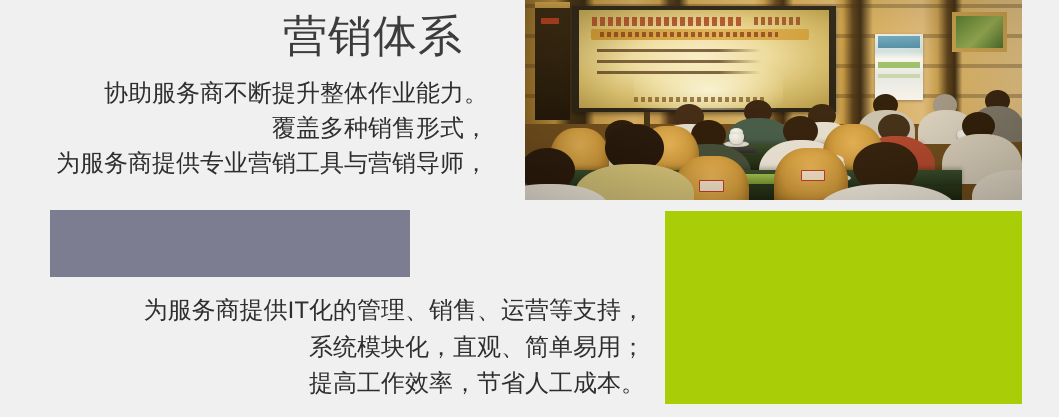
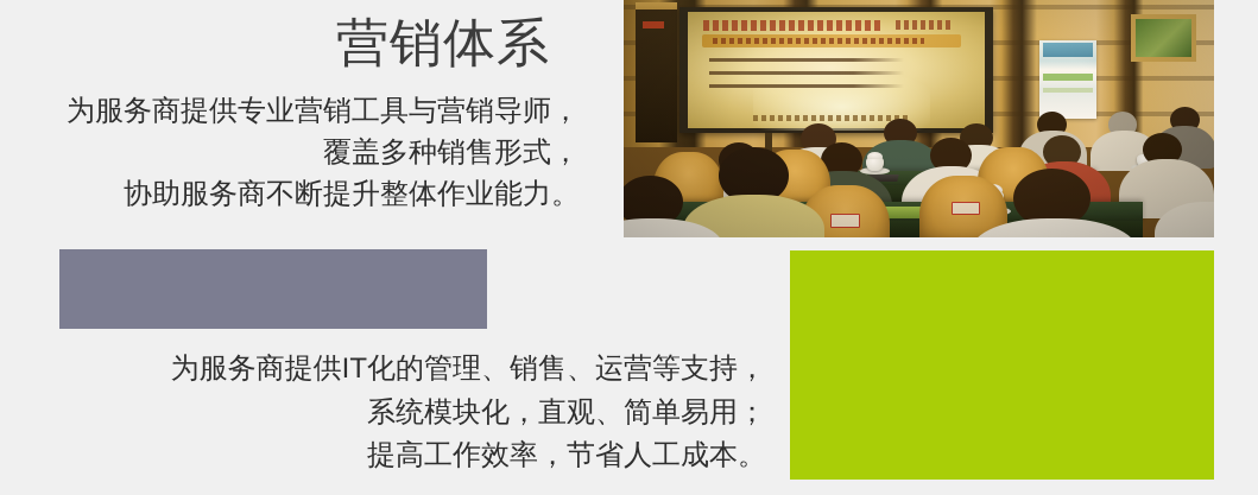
  营销体系
- 协助服务商不断提升整体作业能力。
+ 为服务商提供专业营销工具与营销导师，
  覆盖多种销售形式，
- 为服务商提供专业营销工具与营销导师，
+ 协助服务商不断提升整体作业能力。
  为服务商提供IT化的管理、销售、运营等支持，
  系统模块化，直观、简单易用；
  提高工作效率，节省人工成本。
